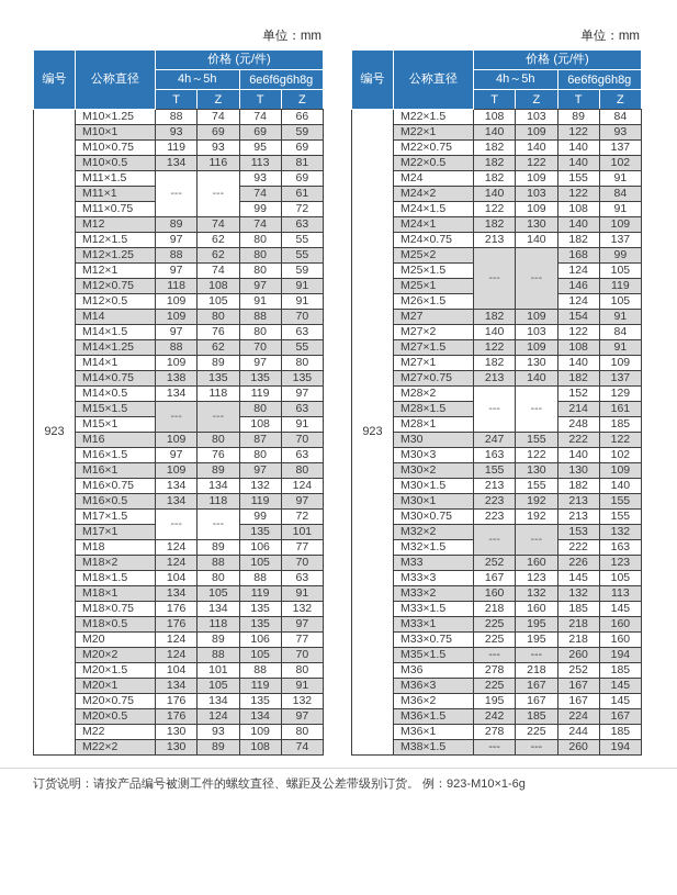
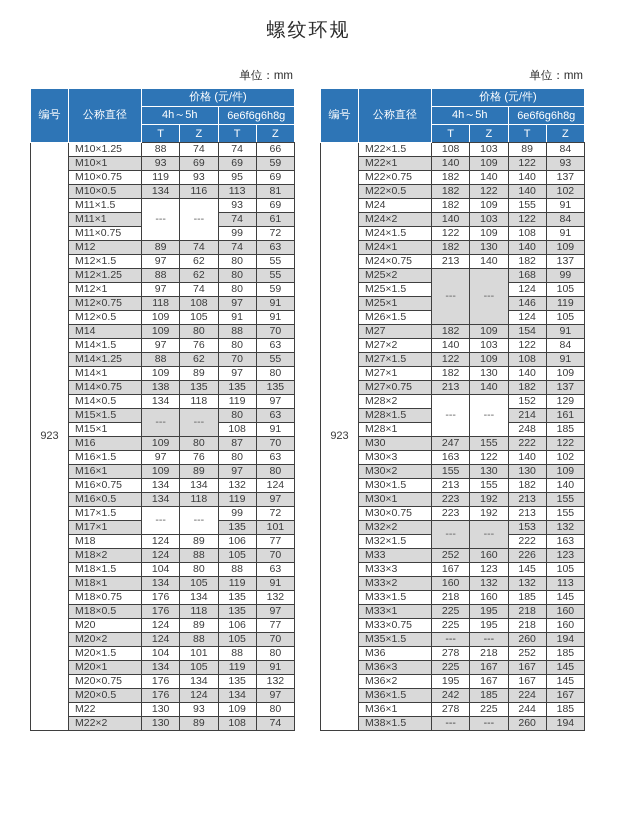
+ 螺纹环规
  单位：mm
  编号	公称直径	价格 (元/件)
  4h～5h	6e6f6g6h8g
  T	Z	T	Z
  923	M10×1.25	88	74	74	66
  M10×1	93	69	69	59
  M10×0.75	119	93	95	69
  M10×0.5	134	116	113	81
  M11×1.5	---	---	93	69
  M11×1	74	61
  M11×0.75	99	72
  M12	89	74	74	63
  M12×1.5	97	62	80	55
  M12×1.25	88	62	80	55
  M12×1	97	74	80	59
  M12×0.75	118	108	97	91
  M12×0.5	109	105	91	91
  M14	109	80	88	70
  M14×1.5	97	76	80	63
  M14×1.25	88	62	70	55
  M14×1	109	89	97	80
  M14×0.75	138	135	135	135
  M14×0.5	134	118	119	97
  M15×1.5	---	---	80	63
  M15×1	108	91
  M16	109	80	87	70
  M16×1.5	97	76	80	63
  M16×1	109	89	97	80
  M16×0.75	134	134	132	124
  M16×0.5	134	118	119	97
  M17×1.5	---	---	99	72
  M17×1	135	101
  M18	124	89	106	77
  M18×2	124	88	105	70
  M18×1.5	104	80	88	63
  M18×1	134	105	119	91
  M18×0.75	176	134	135	132
  M18×0.5	176	118	135	97
  M20	124	89	106	77
  M20×2	124	88	105	70
  M20×1.5	104	101	88	80
  M20×1	134	105	119	91
  M20×0.75	176	134	135	132
  M20×0.5	176	124	134	97
  M22	130	93	109	80
  M22×2	130	89	108	74
  单位：mm
  编号	公称直径	价格 (元/件)
  4h～5h	6e6f6g6h8g
  T	Z	T	Z
  923	M22×1.5	108	103	89	84
  M22×1	140	109	122	93
  M22×0.75	182	140	140	137
  M22×0.5	182	122	140	102
  M24	182	109	155	91
  M24×2	140	103	122	84
  M24×1.5	122	109	108	91
  M24×1	182	130	140	109
  M24×0.75	213	140	182	137
  M25×2	---	---	168	99
  M25×1.5	124	105
  M25×1	146	119
  M26×1.5	124	105
  M27	182	109	154	91
  M27×2	140	103	122	84
  M27×1.5	122	109	108	91
  M27×1	182	130	140	109
  M27×0.75	213	140	182	137
  M28×2	---	---	152	129
  M28×1.5	214	161
  M28×1	248	185
  M30	247	155	222	122
  M30×3	163	122	140	102
  M30×2	155	130	130	109
  M30×1.5	213	155	182	140
  M30×1	223	192	213	155
  M30×0.75	223	192	213	155
  M32×2	---	---	153	132
  M32×1.5	222	163
  M33	252	160	226	123
  M33×3	167	123	145	105
  M33×2	160	132	132	113
  M33×1.5	218	160	185	145
  M33×1	225	195	218	160
  M33×0.75	225	195	218	160
  M35×1.5	---	---	260	194
  M36	278	218	252	185
  M36×3	225	167	167	145
  M36×2	195	167	167	145
  M36×1.5	242	185	224	167
  M36×1	278	225	244	185
  M38×1.5	---	---	260	194
- 订货说明：请按产品编号被测工件的螺纹直径、螺距及公差带级别订货。 例：923-M10×1-6g
